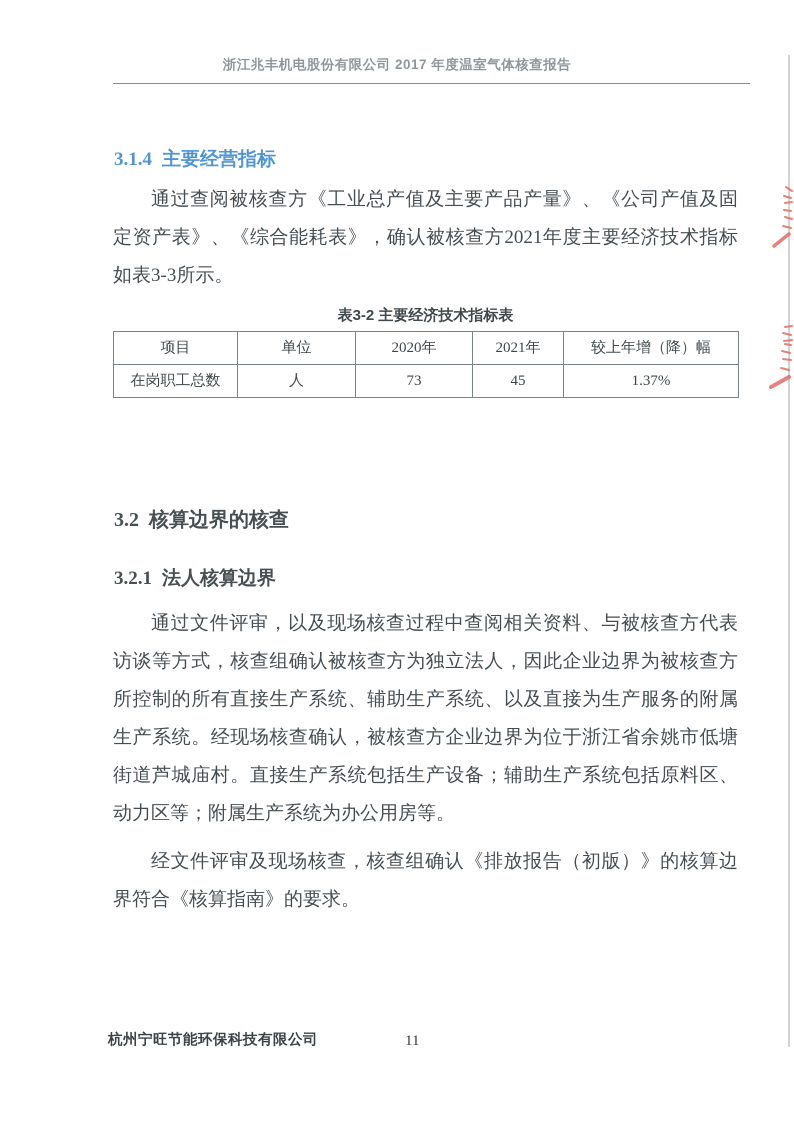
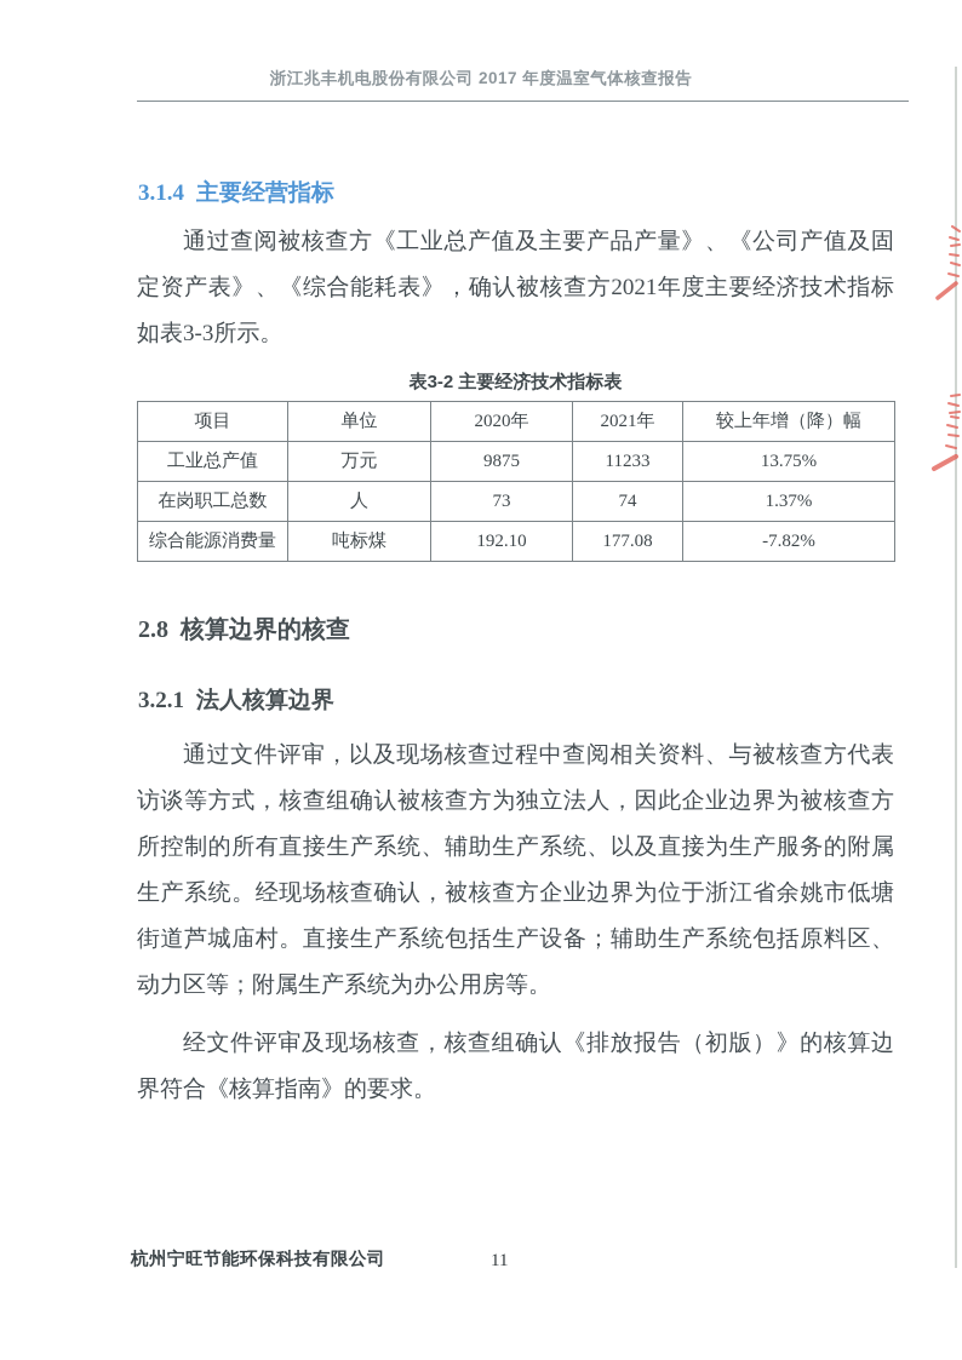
  浙江兆丰机电股份有限公司 2017 年度温室气体核查报告
  3.1.4 主要经营指标
  通过查阅被核查方《工业总产值及主要产品产量》、《公司产值及固定资产表》、《综合能耗表》，确认被核查方2021年度主要经济技术指标如表3-3所示。
  表3-2 主要经济技术指标表
  项目	单位	2020年	2021年	较上年增（降）幅
+ 工业总产值	万元	9875	11233	13.75%
- 在岗职工总数	人	73	45	1.37%
+ 在岗职工总数	人	73	74	1.37%
+ 综合能源消费量	吨标煤	192.10	177.08	-7.82%
- 3.2 核算边界的核查
+ 2.8 核算边界的核查
  3.2.1 法人核算边界
  通过文件评审，以及现场核查过程中查阅相关资料、与被核查方代表访谈等方式，核查组确认被核查方为独立法人，因此企业边界为被核查方所控制的所有直接生产系统、辅助生产系统、以及直接为生产服务的附属生产系统。经现场核查确认，被核查方企业边界为位于浙江省余姚市低塘街道芦城庙村。直接生产系统包括生产设备；辅助生产系统包括原料区、动力区等；附属生产系统为办公用房等。
  经文件评审及现场核查，核查组确认《排放报告（初版）》的核算边界符合《核算指南》的要求。
  杭州宁旺节能环保科技有限公司
  11
